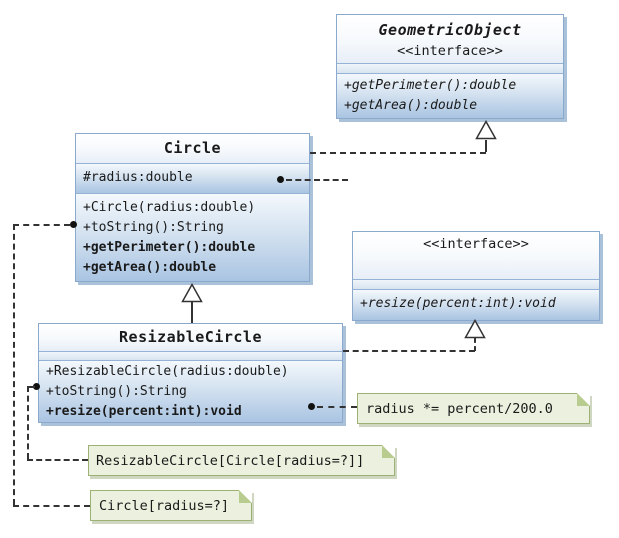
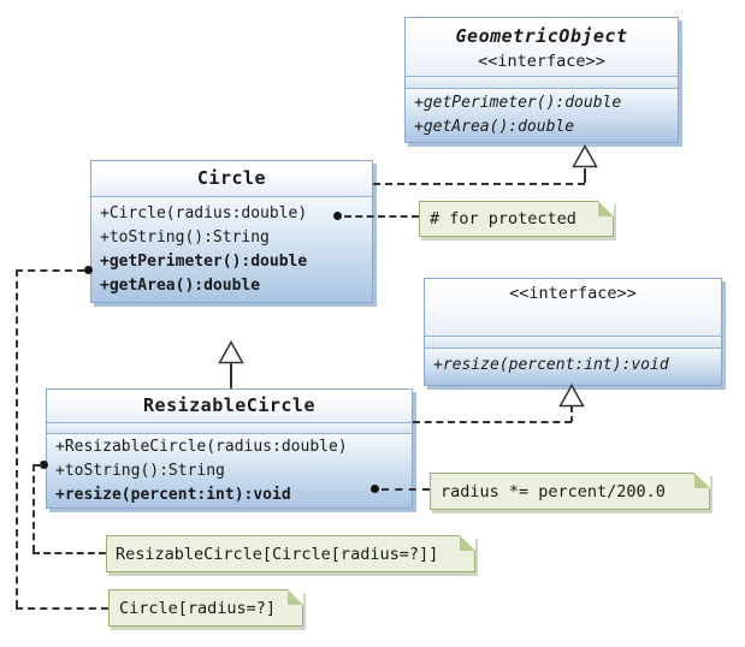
  GeometricObject
  <<interface>>
  +getPerimeter():double
  +getArea():double
  Circle
- #radius:double
  +Circle(radius:double)
  +toString():String
  +getPerimeter():double
  +getArea():double
  <<interface>>
  +resize(percent:int):void
  ResizableCircle
  +ResizableCircle(radius:double)
  +toString():String
  +resize(percent:int):void
+ # for protected
  radius *= percent/200.0
  ResizableCircle[Circle[radius=?]]
  Circle[radius=?]
